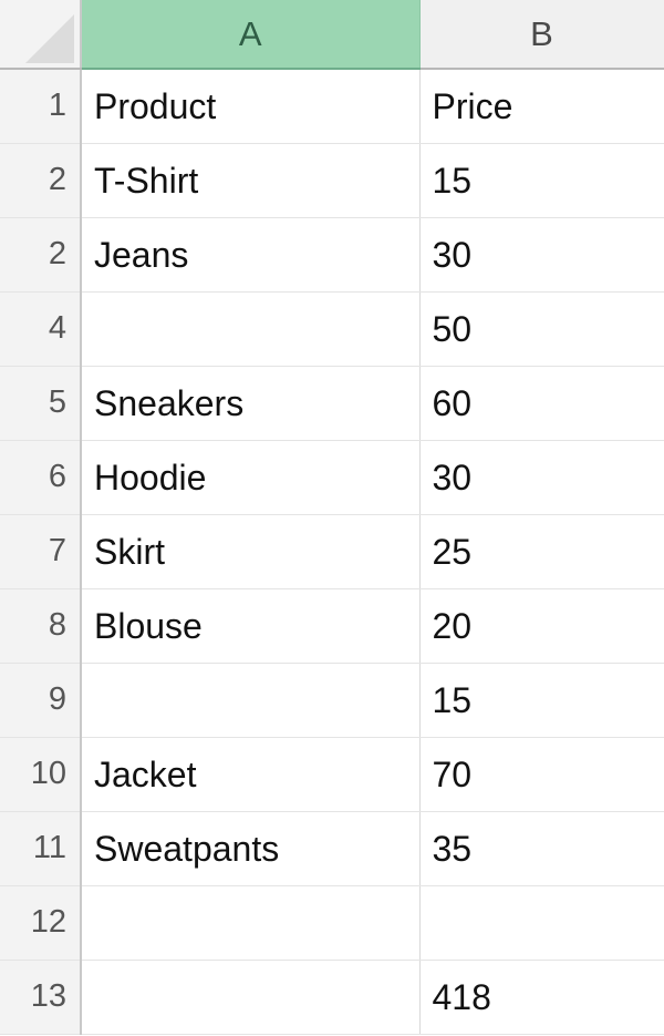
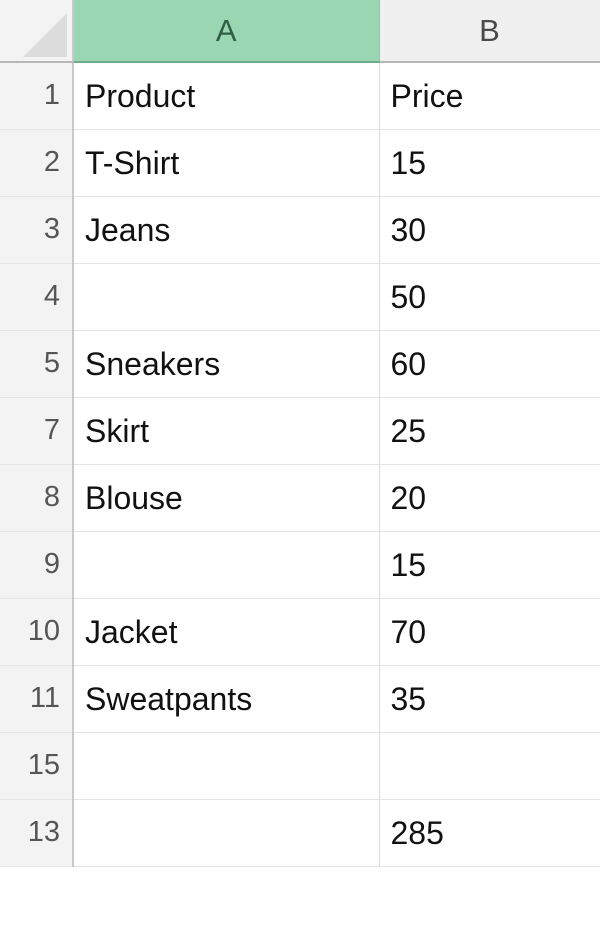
  	A	B
  1	Product	Price
  2	T-Shirt	15
- 2	Jeans	30
+ 3	Jeans	30
  4		50
  5	Sneakers	60
- 6	Hoodie	30
  7	Skirt	25
  8	Blouse	20
  9		15
  10	Jacket	70
  11	Sweatpants	35
- 12
+ 15
- 13		418
+ 13		285
